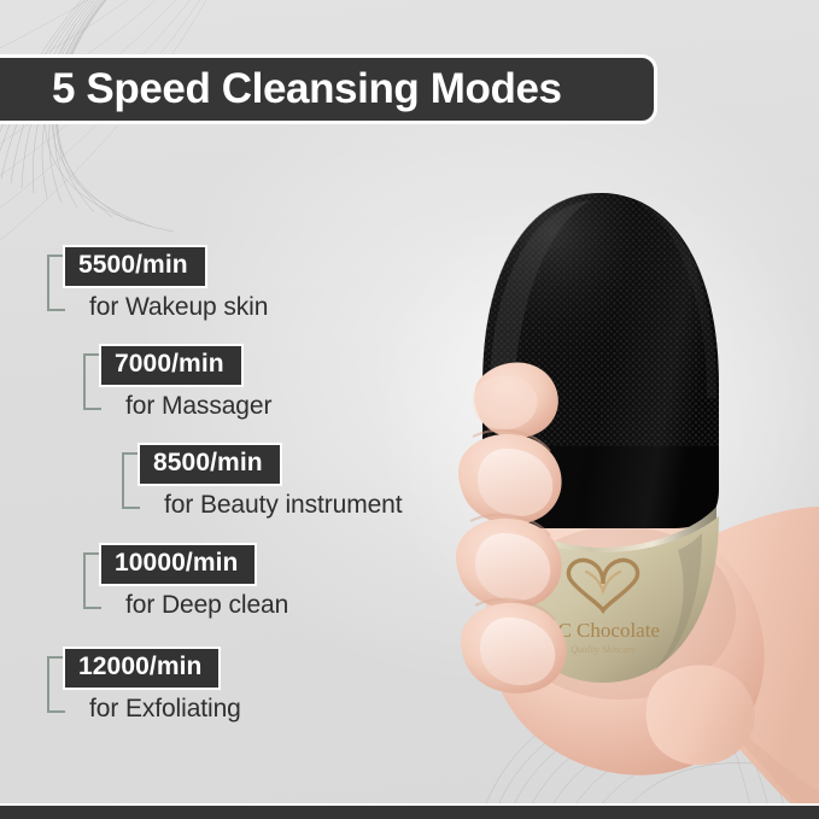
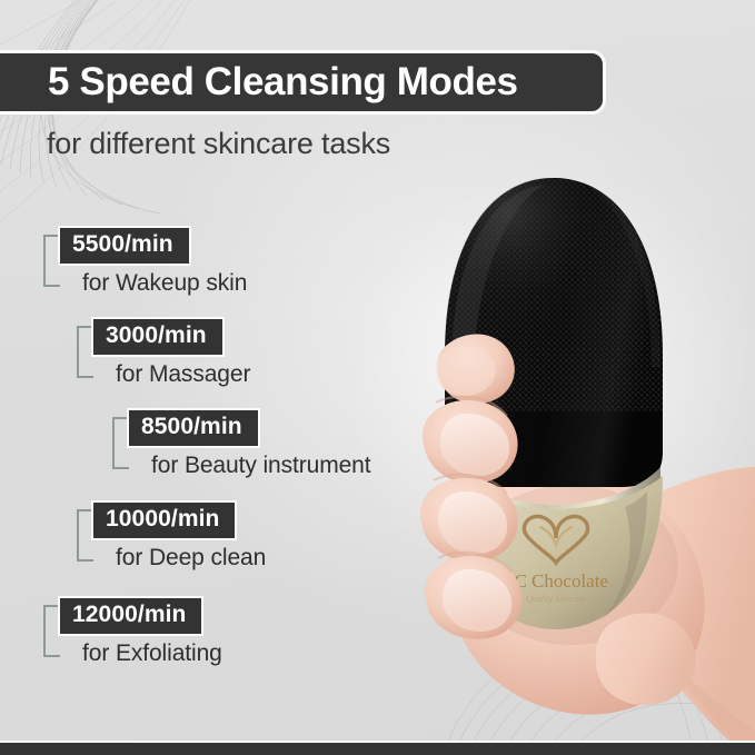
  C Chocolate
  Quality Skincare
  5 Speed Cleansing Modes
+ for different skincare tasks
  5500/min
  for Wakeup skin
- 7000/min
+ 3000/min
  for Massager
  8500/min
  for Beauty instrument
  10000/min
  for Deep clean
  12000/min
  for Exfoliating
